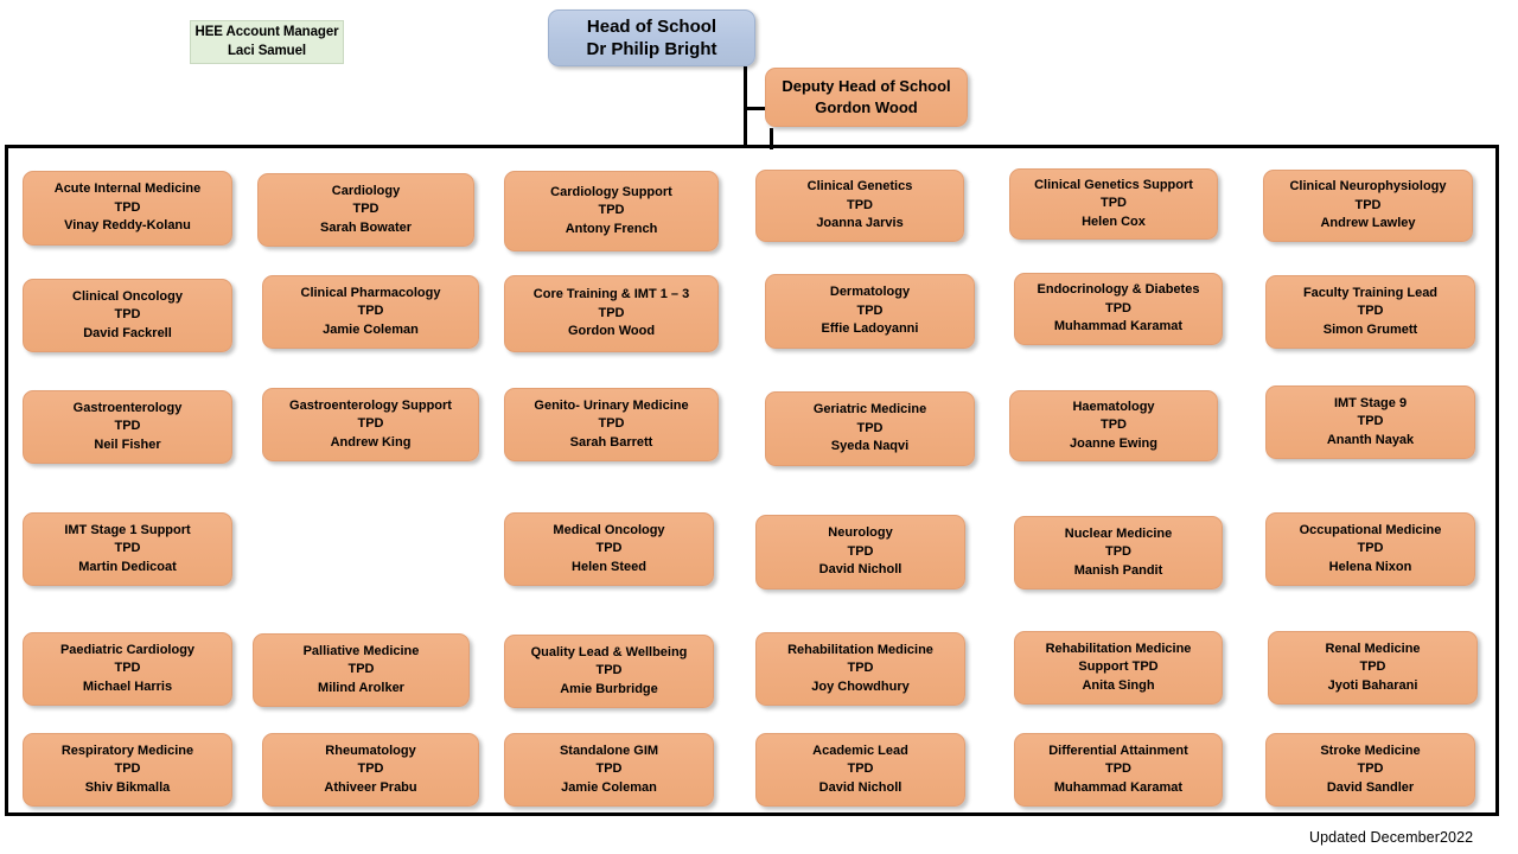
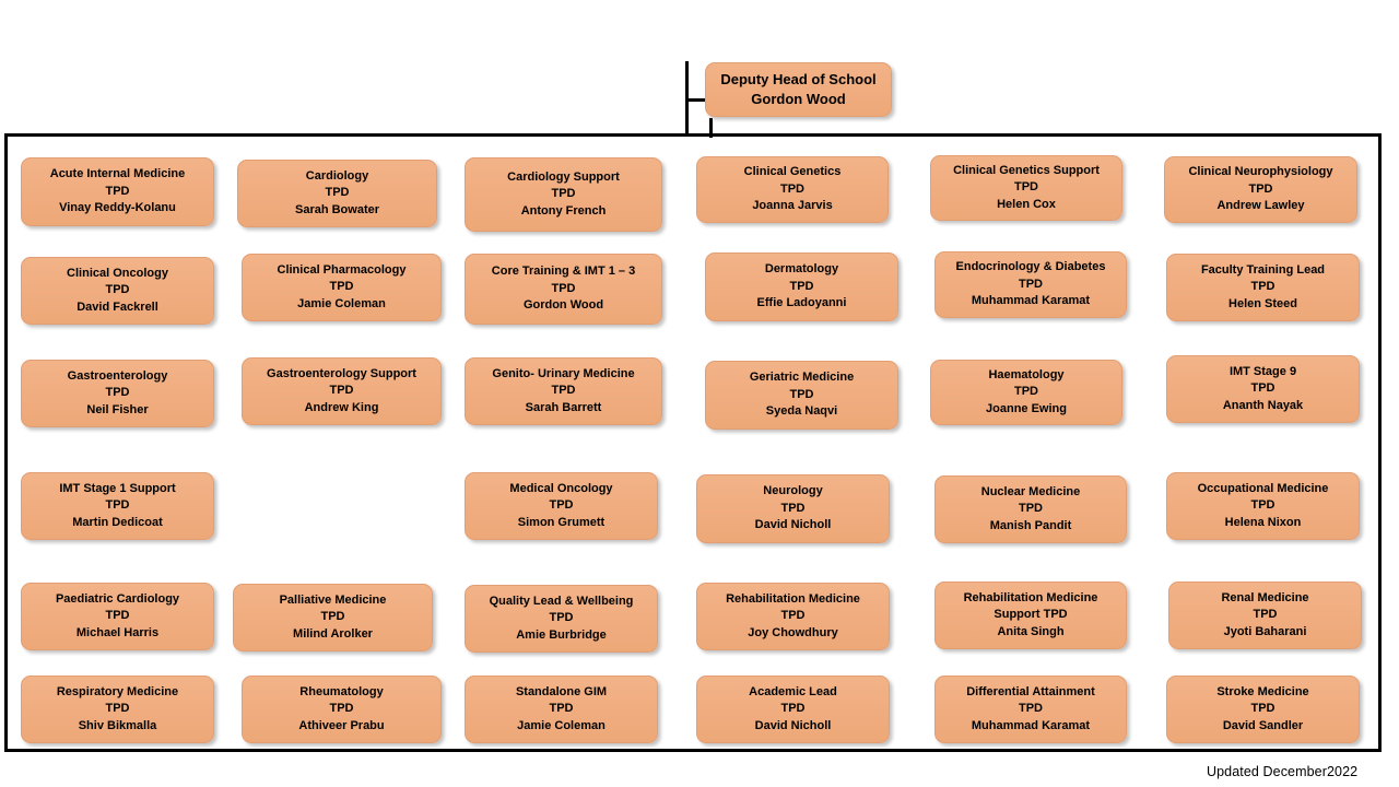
- HEE Account Manager
- Laci Samuel
- Head of School
- Dr Philip Bright
  Deputy Head of School
  Gordon Wood
  Acute Internal Medicine
  TPD
  Vinay Reddy-Kolanu
  Cardiology
  TPD
  Sarah Bowater
  Cardiology Support
  TPD
  Antony French
  Clinical Genetics
  TPD
  Joanna Jarvis
  Clinical Genetics Support
  TPD
  Helen Cox
  Clinical Neurophysiology
  TPD
  Andrew Lawley
  Clinical Oncology
  TPD
  David Fackrell
  Clinical Pharmacology
  TPD
  Jamie Coleman
  Core Training & IMT 1 – 3
  TPD
  Gordon Wood
  Dermatology
  TPD
  Effie Ladoyanni
  Endocrinology & Diabetes
  TPD
  Muhammad Karamat
  Faculty Training Lead
  TPD
- Simon Grumett
+ Helen Steed
  Gastroenterology
  TPD
  Neil Fisher
  Gastroenterology Support
  TPD
  Andrew King
  Genito- Urinary Medicine
  TPD
  Sarah Barrett
  Geriatric Medicine
  TPD
  Syeda Naqvi
  Haematology
  TPD
  Joanne Ewing
  IMT Stage 9
  TPD
  Ananth Nayak
  IMT Stage 1 Support
  TPD
  Martin Dedicoat
  Medical Oncology
  TPD
- Helen Steed
+ Simon Grumett
  Neurology
  TPD
  David Nicholl
  Nuclear Medicine
  TPD
  Manish Pandit
  Occupational Medicine
  TPD
  Helena Nixon
  Paediatric Cardiology
  TPD
  Michael Harris
  Palliative Medicine
  TPD
  Milind Arolker
  Quality Lead & Wellbeing
  TPD
  Amie Burbridge
  Rehabilitation Medicine
  TPD
  Joy Chowdhury
  Rehabilitation Medicine
  Support TPD
  Anita Singh
  Renal Medicine
  TPD
  Jyoti Baharani
  Respiratory Medicine
  TPD
  Shiv Bikmalla
  Rheumatology
  TPD
  Athiveer Prabu
  Standalone GIM
  TPD
  Jamie Coleman
  Academic Lead
  TPD
  David Nicholl
  Differential Attainment
  TPD
  Muhammad Karamat
  Stroke Medicine
  TPD
  David Sandler
  Updated December2022
